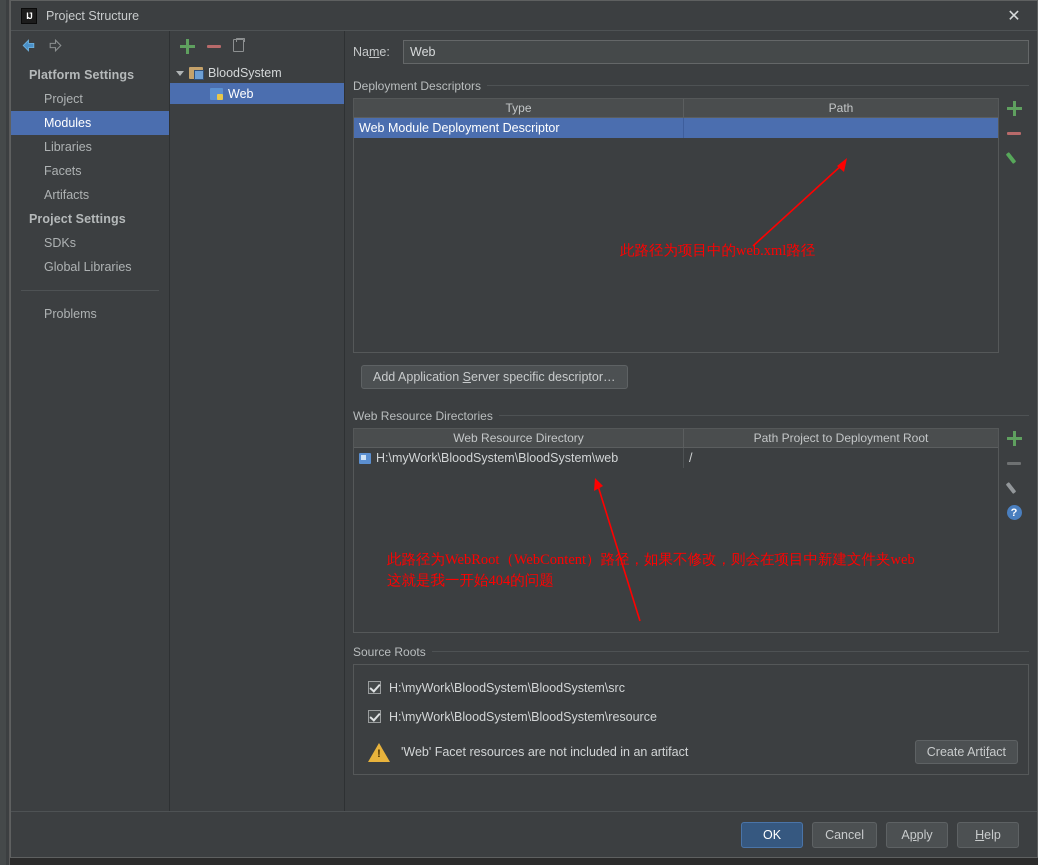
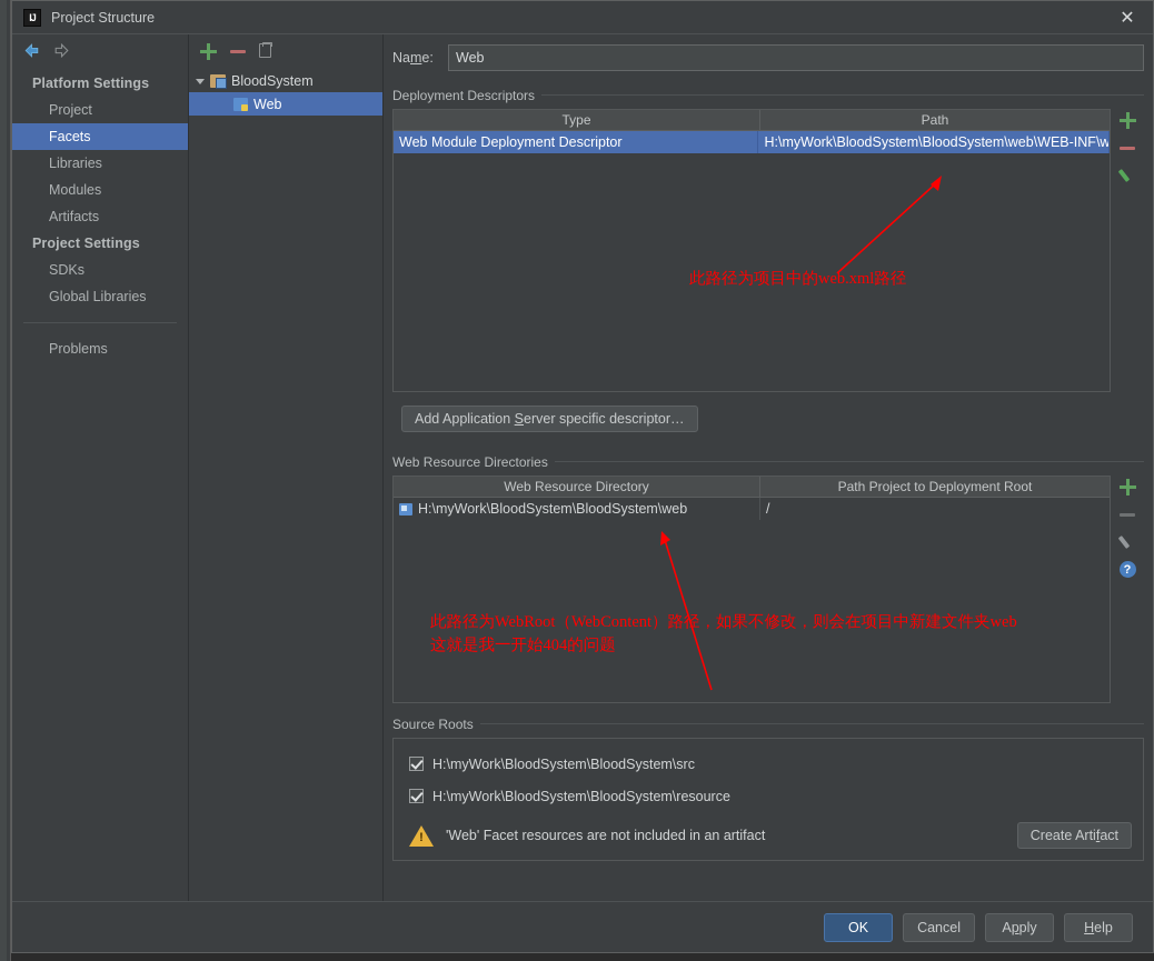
  IJ
  Project Structure
  ✕
  Platform Settings
  Project
- Modules
+ Facets
  Libraries
- Facets
+ Modules
  Artifacts
  Project Settings
  SDKs
  Global Libraries
  Problems
  BloodSystem
  Web
  Name:
  Web
  Deployment Descriptors
  Type
  Path
  Web Module Deployment Descriptor
+ H:\myWork\BloodSystem\BloodSystem\web\WEB-INF\w
  Add Application Server specific descriptor…
  Web Resource Directories
  Web Resource Directory
  Path Project to Deployment Root
  H:\myWork\BloodSystem\BloodSystem\web
  /
  ?
  Source Roots
  H:\myWork\BloodSystem\BloodSystem\src
  H:\myWork\BloodSystem\BloodSystem\resource
  'Web' Facet resources are not included in an artifact
  Create Artifact
  此路径为项目中的web.xml路径
  此路径为WebRoot（WebContent）路径，如果不修改，则会在项目中新建文件夹web
  这就是我一开始404的问题
  OK
  Cancel
  Apply
  Help
